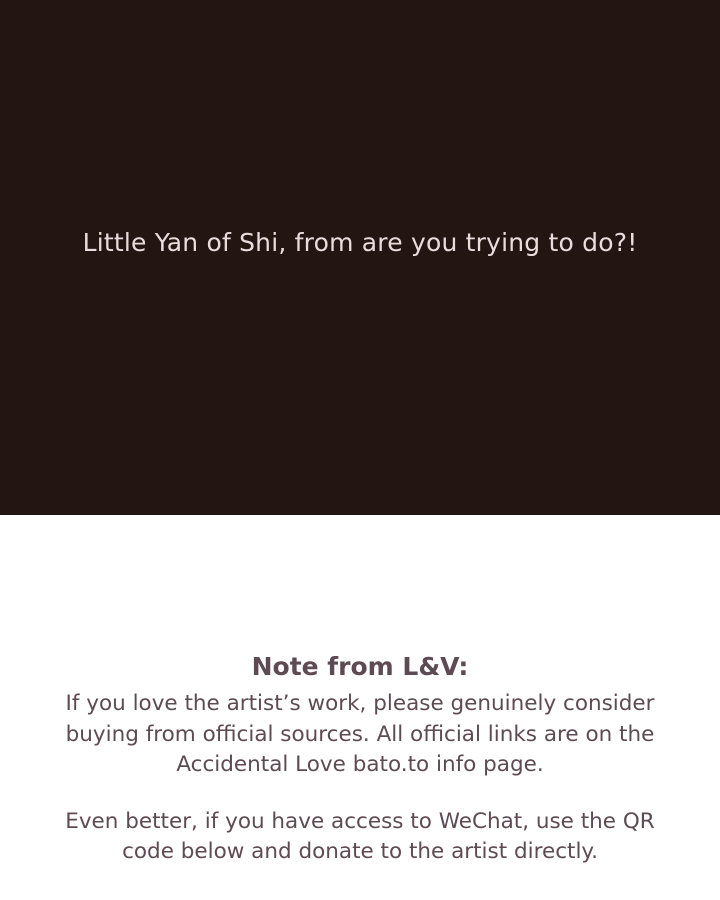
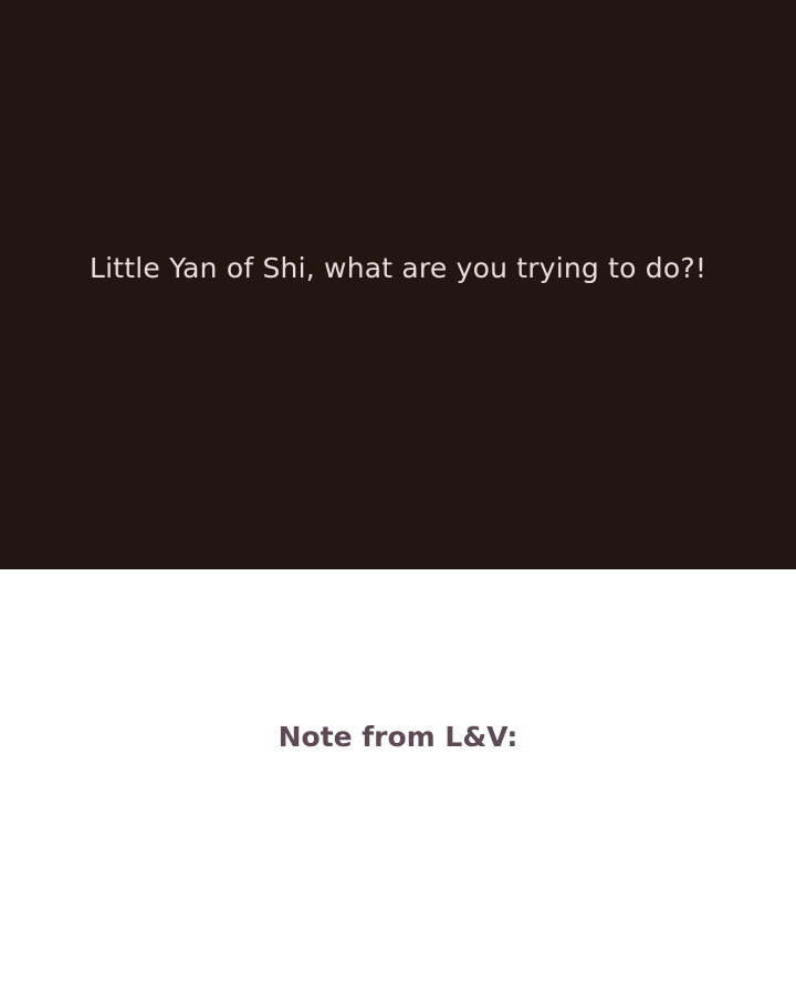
- Little Yan of Shi, from are you trying to do?!
+ Little Yan of Shi, what are you trying to do?!
  Note from L&V:
- If you love the artist’s work, please genuinely consider buying from official sources. All official links are on the Accidental Love bato.to info page.
- Even better, if you have access to WeChat, use the QR code below and donate to the artist directly.
